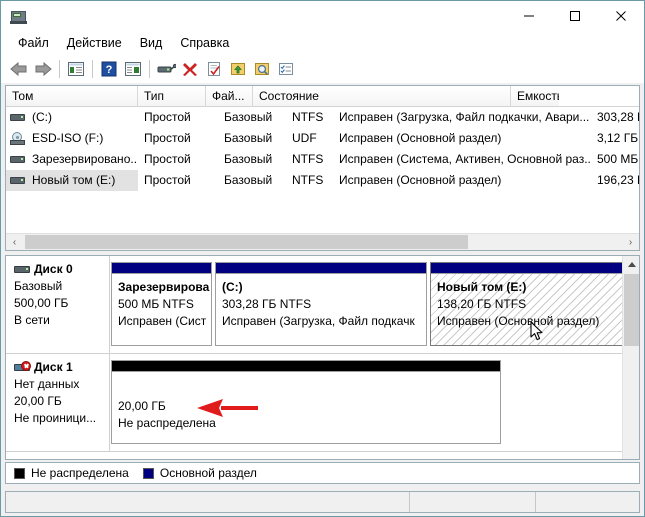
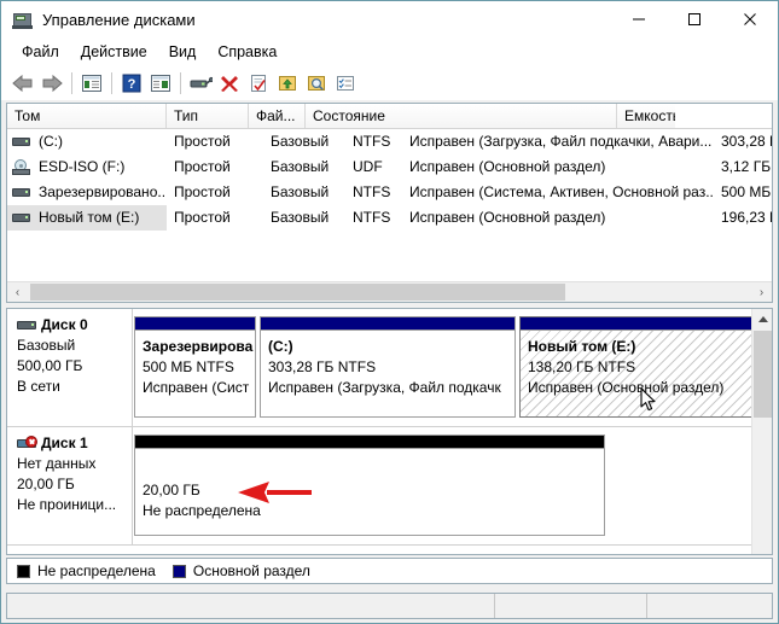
+ Управление дисками
  Файл
  Действие
  Вид
  Справка
  ?
  Том
  Тип
  Фай...
  Состояние
  Емкост
  (C:)
  Простой
  Базовый
  NTFS
  Исправен (Загрузка, Файл подкачки, Авари...
  303,28
  ESD-ISO (F:)
  Простой
  Базовый
  UDF
  Исправен (Основной раздел)
  3,12 ГБ
  Зарезервировано..
  Простой
  Базовый
  NTFS
  Исправен (Система, Активен, Основной раз..
  500 МБ
  Новый том (E:)
  Простой
  Базовый
  NTFS
  Исправен (Основной раздел)
  196,23
  ‹
  ›
  Диск 0
  Базовый
  500,00 ГБ
  В сети
  Зарезервирова
  500 МБ NTFS
  Исправен (Сист
  (C:)
  303,28 ГБ NTFS
  Исправен (Загрузка, Файл подкачк
  Новый том (E:)
  138,20 ГБ NTFS
  Исправен (Основной раздел)
  Диск 1
  Нет данных
  20,00 ГБ
  Не проиници...
  20,00 ГБ
  Не распределена
  Не распределена
  Основной раздел
